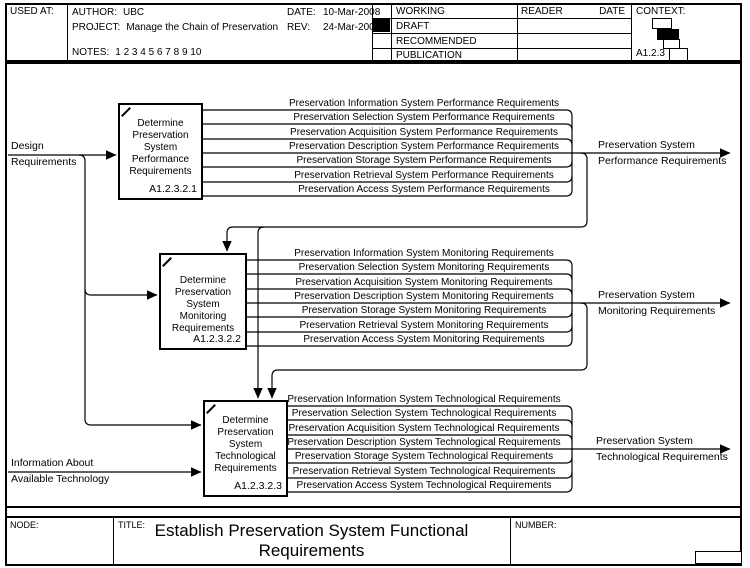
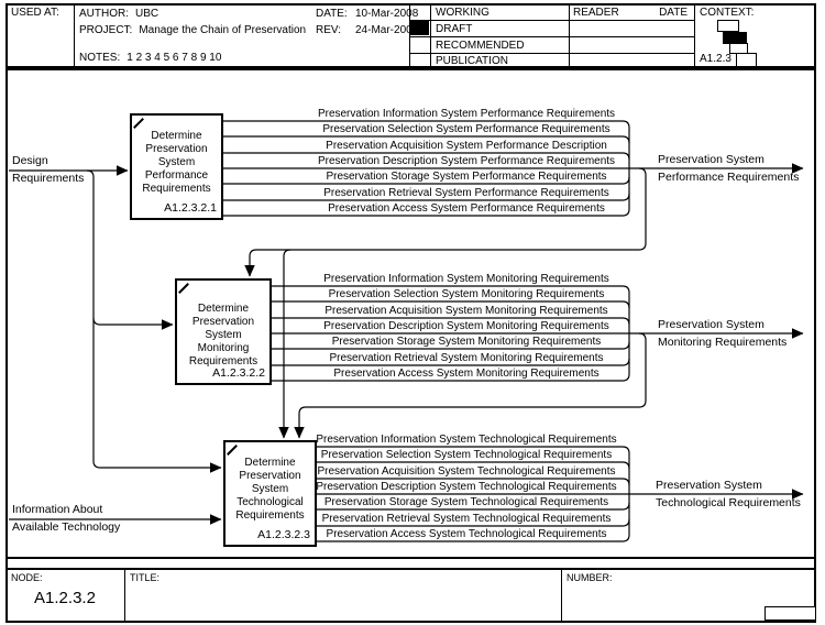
  USED AT:
  AUTHOR: UBC
  PROJECT: Manage the Chain of Preservation
  NOTES: 1 2 3 4 5 6 7 8 9 10
  DATE: 10-Mar-2008
  REV: 24-Mar-200
  WORKING
  DRAFT
  RECOMMENDED
  PUBLICATION
  READER
  DATE
  CONTEXT:
  A1.2.3
  Determine Preservation System Performance Requirements
  A1.2.3.2.1
  Determine Preservation System Monitoring Requirements
  A1.2.3.2.2
  Determine Preservation System Technological Requirements
  A1.2.3.2.3
  Design
  Requirements
  Information About
  Available Technology
  Preservation System
  Performance Requirements
  Preservation System
  Monitoring Requirements
  Preservation System
  Technological Requirements
  Preservation Information System Performance Requirements
  Preservation Selection System Performance Requirements
- Preservation Acquisition System Performance Requirements
+ Preservation Acquisition System Performance Description
  Preservation Description System Performance Requirements
  Preservation Storage System Performance Requirements
  Preservation Retrieval System Performance Requirements
  Preservation Access System Performance Requirements
  Preservation Information System Monitoring Requirements
  Preservation Selection System Monitoring Requirements
  Preservation Acquisition System Monitoring Requirements
  Preservation Description System Monitoring Requirements
  Preservation Storage System Monitoring Requirements
  Preservation Retrieval System Monitoring Requirements
  Preservation Access System Monitoring Requirements
  Preservation Information System Technological Requirements
  Preservation Selection System Technological Requirements
  Preservation Acquisition System Technological Requirements
  Preservation Description System Technological Requirements
  Preservation Storage System Technological Requirements
  Preservation Retrieval System Technological Requirements
  Preservation Access System Technological Requirements
  NODE:
+ A1.2.3.2
  TITLE:
- Establish Preservation System Functional Requirements
  NUMBER:
